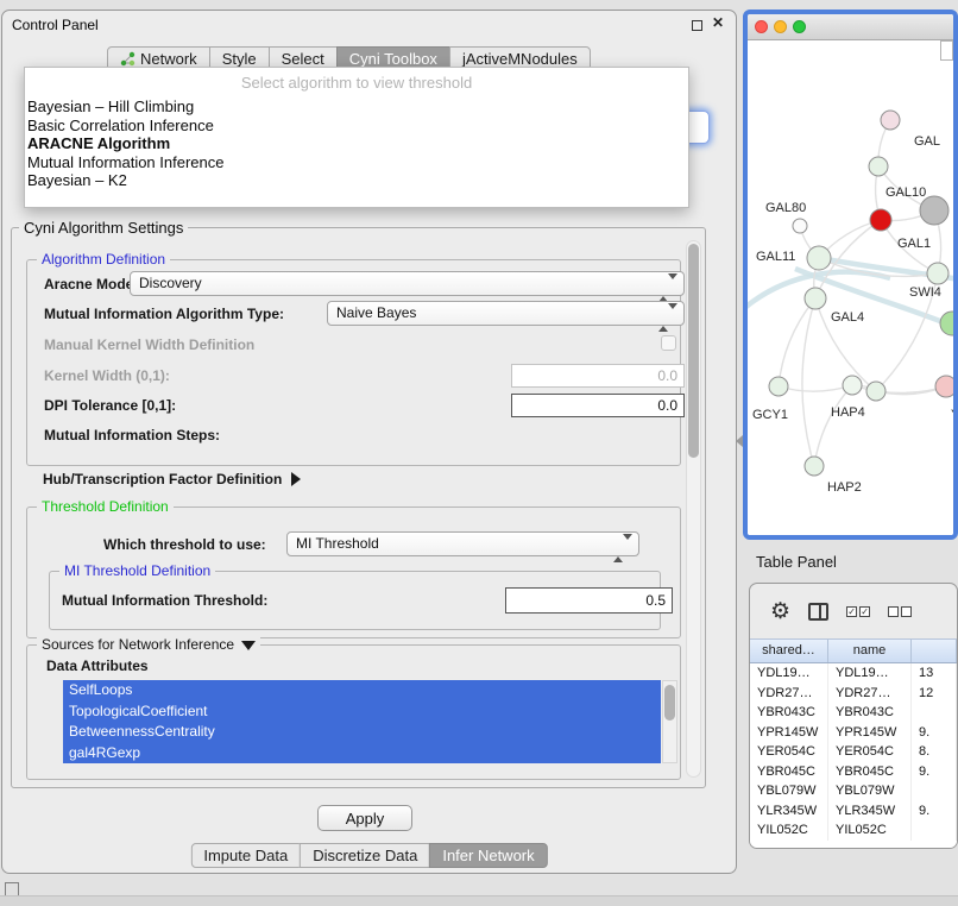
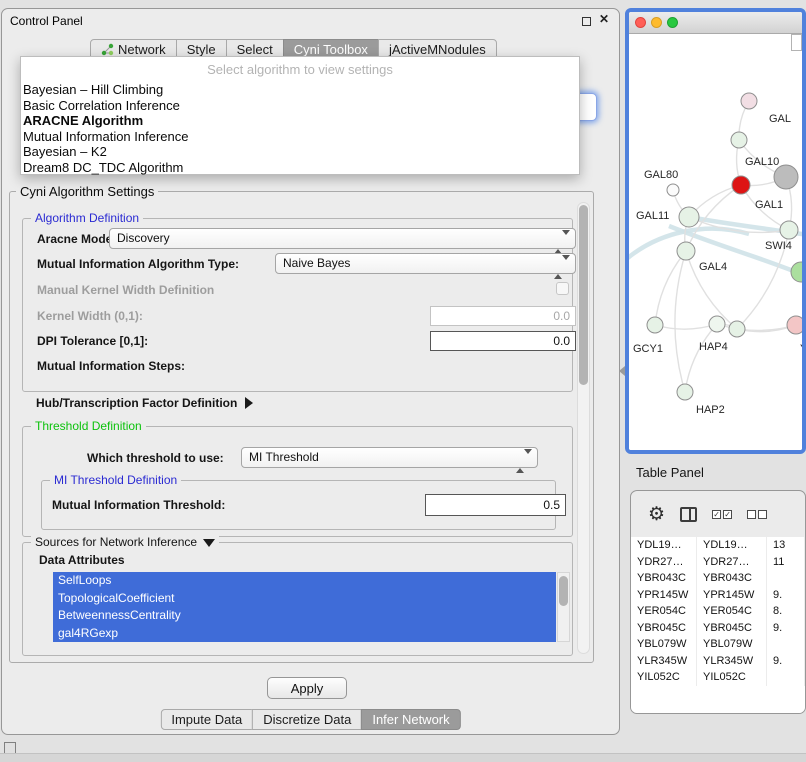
  Control Panel
  ✕
  Network
  Style
  Select
  Cyni Toolbox
  jActiveMNodules
- Select algorithm to view threshold
+ Select algorithm to view settings
  Bayesian – Hill Climbing
  Basic Correlation Inference
  ARACNE Algorithm
  Mutual Information Inference
  Bayesian – K2
+ Dream8 DC_TDC Algorithm
  Cyni Algorithm Settings
  Algorithm Definition
  Aracne Mod
  Discovery
  Mutual Information Algorithm Type:
  Naive Bayes
  Manual Kernel Width Definition
  Kernel Width (0,1):
  0.0
  DPI Tolerance [0,1]:
  0.0
  Mutual Information Steps:
  Hub/Transcription Factor Definition
  Threshold Definition
  Which threshold to use:
  MI Threshold
  MI Threshold Definition
  Mutual Information Threshold:
  0.5
  Sources for Network Inference
  Data Attributes
  SelfLoops
  TopologicalCoefficient
  BetweennessCentrality
  gal4RGexp
  Apply
  Impute Data
  Discretize Data
  Infer Network
  GAL
  GAL80
  GAL10
  GAL11
  GAL1
  SWI4
  GAL4
  GCY1
  HAP4
  HAP2
  Table Panel
  ⚙
  ✓
  ✓
- shared…
- name
  YDL19…
  YDL19…
  13
  YDR27…
  YDR27…
- 12
+ 11
  YBR043C
  YBR043C
  YPR145W
  YPR145W
  9.
  YER054C
  YER054C
  8.
  YBR045C
  YBR045C
  9.
  YBL079W
  YBL079W
  YLR345W
  YLR345W
  9.
  YIL052C
  YIL052C
